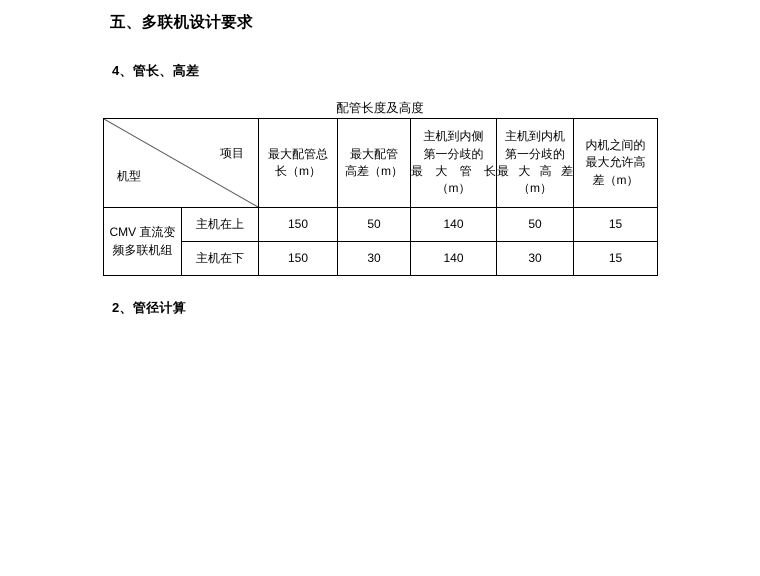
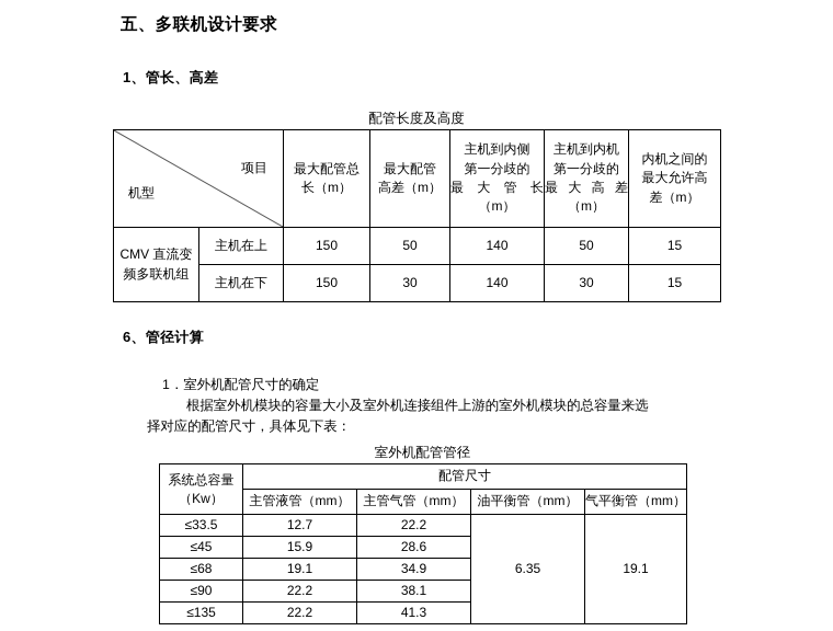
  五、多联机设计要求
- 4、管长、高差
+ 1、管长、高差
  配管长度及高度
  项目 机型	最大配管总 长（m）	最大配管 高差（m）	主机到内侧 第一分歧的 最大管长 （m）	主机到内机 第一分歧的 最大高差 （m）	内机之间的 最大允许高 差（m）
  CMV 直流变 频多联机组	主机在上	150	50	140	50	15
  主机在下	150	30	140	30	15
- 2、管径计算
+ 6、管径计算
+ 1．室外机配管尺寸的确定
+ 根据室外机模块的容量大小及室外机连接组件上游的室外机模块的总容量来选
+ 择对应的配管尺寸，具体见下表：
+ 室外机配管管径
+ 系统总容量 （Kw）	配管尺寸
+ 主管液管（mm）	主管气管（mm）	油平衡管（mm）	气平衡管（mm）
+ ≤33.5	12.7	22.2	6.35	19.1
+ ≤45	15.9	28.6
+ ≤68	19.1	34.9
+ ≤90	22.2	38.1
+ ≤135	22.2	41.3
